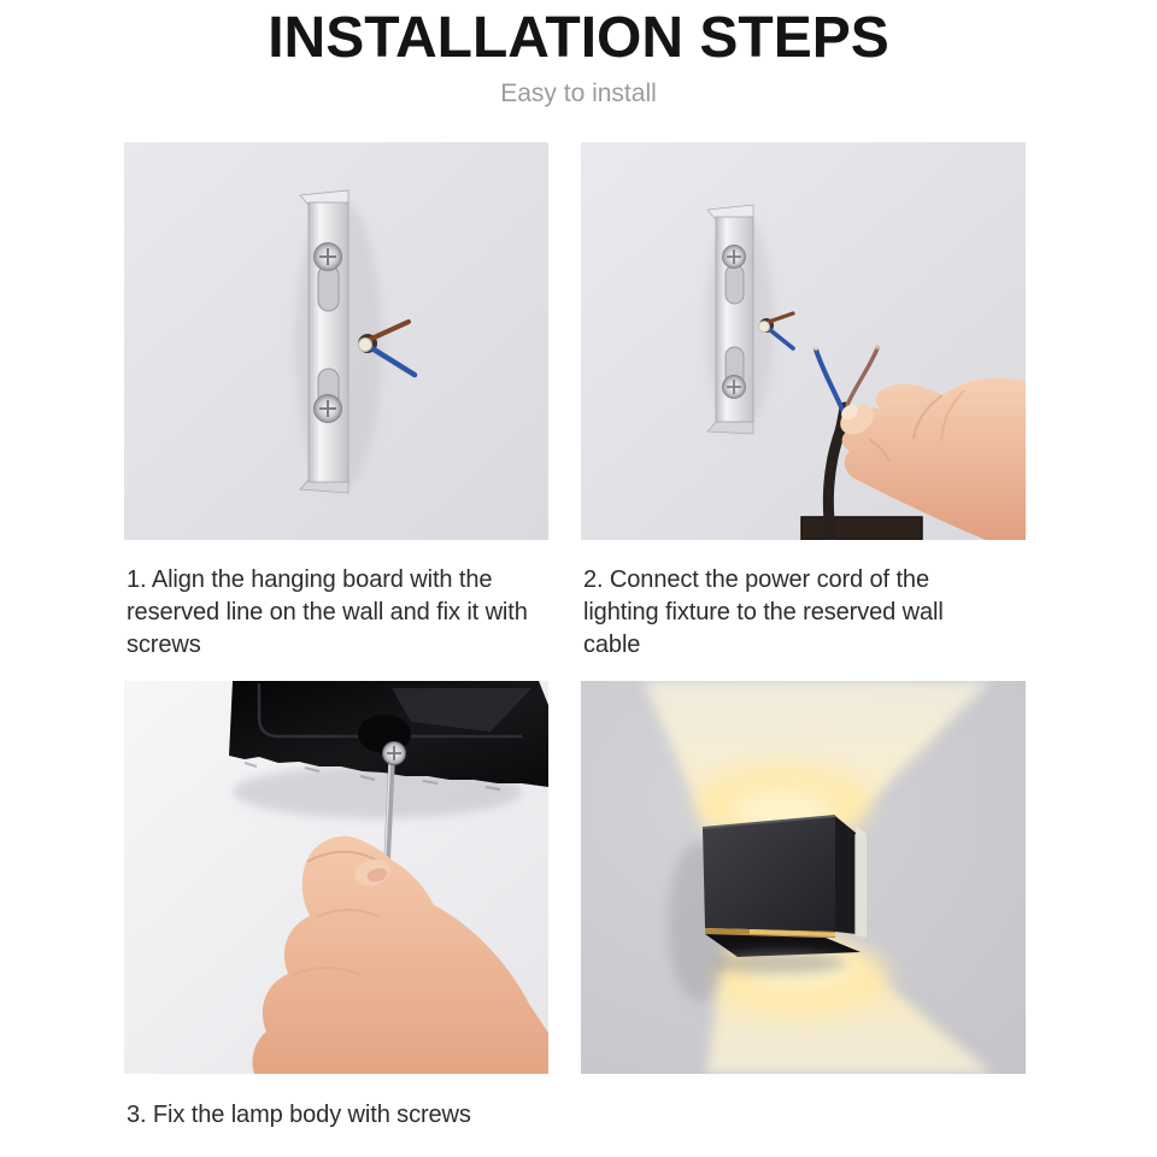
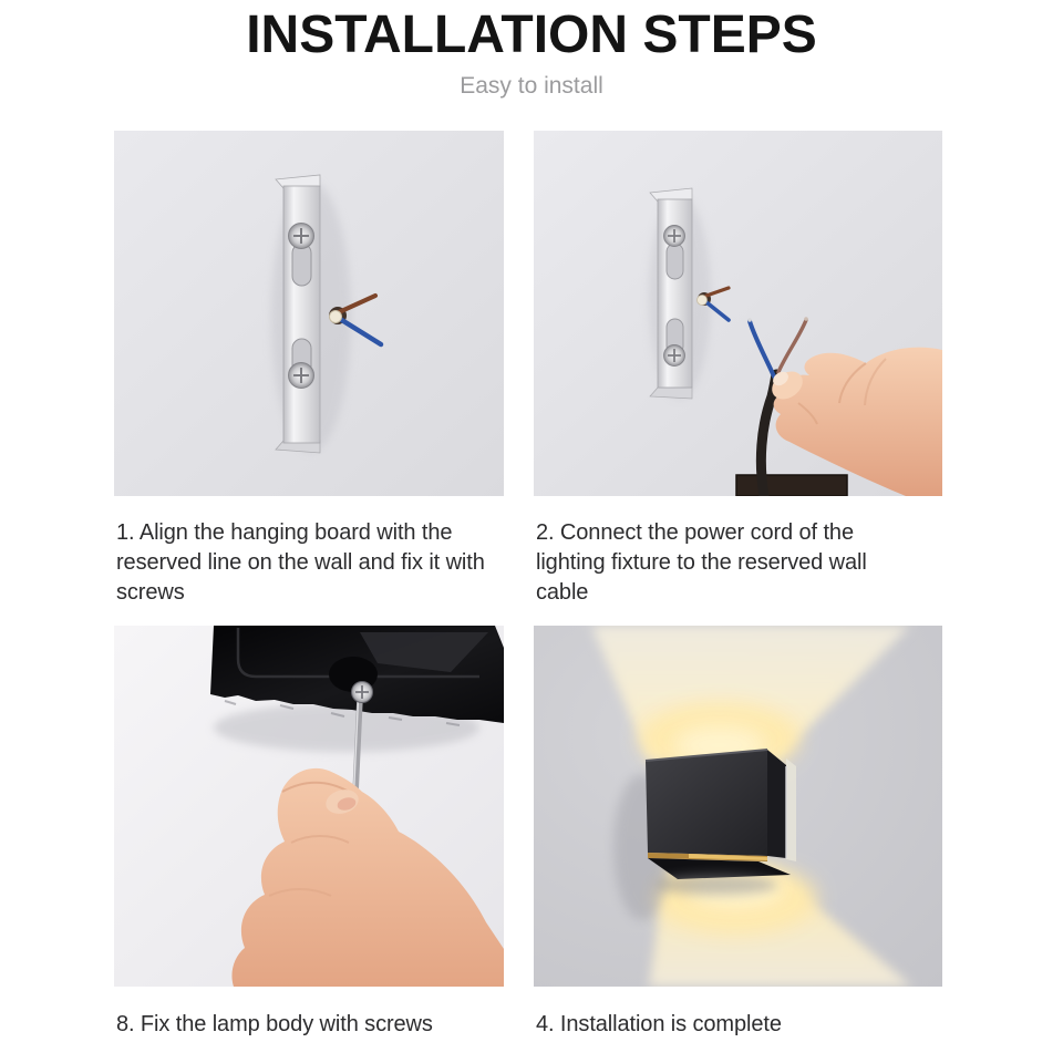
  INSTALLATION STEPS
  Easy to install
  1. Align the hanging board with the
  reserved line on the wall and fix it with
  screws
  2. Connect the power cord of the
  lighting fixture to the reserved wall
  cable
- 3. Fix the lamp body with screws
+ 8. Fix the lamp body with screws
+ 4. Installation is complete
